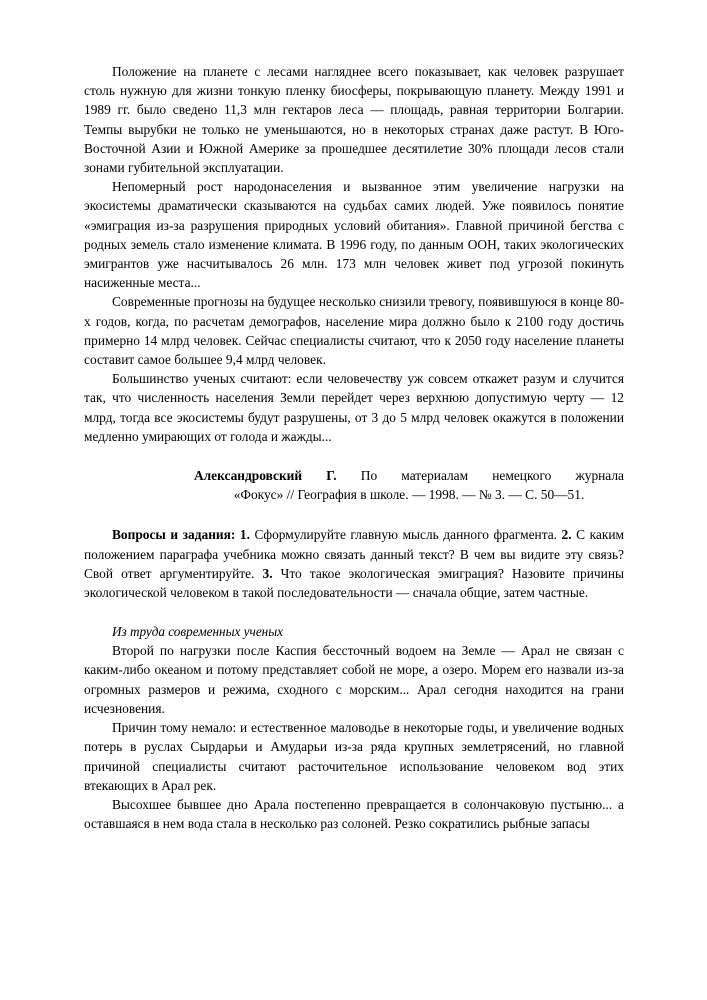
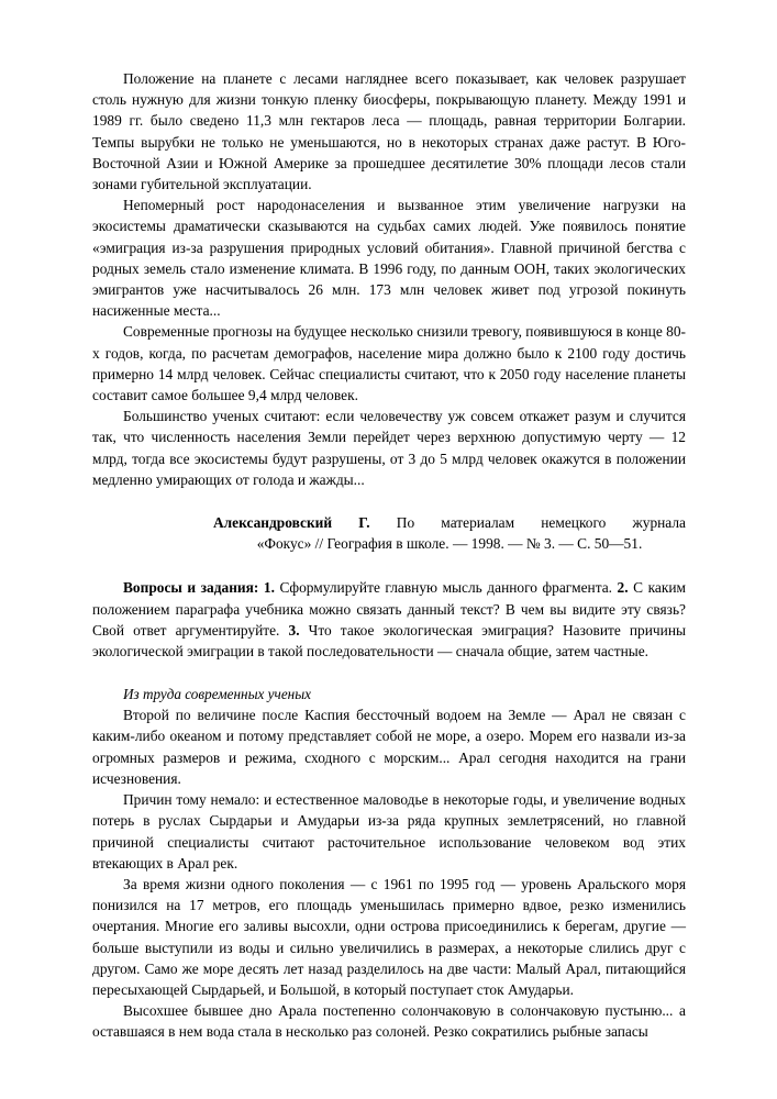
  Положение на планете с лесами нагляднее всего показывает, как человек разрушает столь нужную для жизни тонкую пленку биосферы, покрывающую планету. Между 1991 и 1989 гг. было сведено 11,3 млн гектаров леса — площадь, равная территории Болгарии. Темпы вырубки не только не уменьшаются, но в некоторых странах даже растут. В Юго-Восточной Азии и Южной Америке за прошедшее десятилетие 30% площади лесов стали зонами губительной эксплуатации.
  Непомерный рост народонаселения и вызванное этим увеличение нагрузки на экосистемы драматически сказываются на судьбах самих людей. Уже появилось понятие «эмиграция из-за разрушения природных условий обитания». Главной причиной бегства с родных земель стало изменение климата. В 1996 году, по данным ООН, таких экологических эмигрантов уже насчитывалось 26 млн. 173 млн человек живет под угрозой покинуть насиженные места...
  Современные прогнозы на будущее несколько снизили тревогу, появившуюся в конце 80-х годов, когда, по расчетам демографов, население мира должно было к 2100 году достичь примерно 14 млрд человек. Сейчас специалисты считают, что к 2050 году население планеты составит самое большее 9,4 млрд человек.
  Большинство ученых считают: если человечеству уж совсем откажет разум и случится так, что численность населения Земли перейдет через верхнюю допустимую черту — 12 млрд, тогда все экосистемы будут разрушены, от 3 до 5 млрд человек окажутся в положении медленно умирающих от голода и жажды...
  Александровский Г. По материалам немецкого журнала
  «Фокус» // География в школе. — 1998. — № 3. — С. 50—51.
- Вопросы и задания: 1. Сформулируйте главную мысль данного фрагмента. 2. С каким положением параграфа учебника можно связать данный текст? В чем вы видите эту связь? Свой ответ аргументируйте. 3. Что такое экологическая эмиграция? Назовите причины экологической человеком в такой последовательности — сначала общие, затем частные.
+ Вопросы и задания: 1. Сформулируйте главную мысль данного фрагмента. 2. С каким положением параграфа учебника можно связать данный текст? В чем вы видите эту связь? Свой ответ аргументируйте. 3. Что такое экологическая эмиграция? Назовите причины экологической эмиграции в такой последовательности — сначала общие, затем частные.
  Из труда современных ученых
- Второй по нагрузки после Каспия бессточный водоем на Земле — Арал не связан с каким-либо океаном и потому представляет собой не море, а озеро. Морем его назвали из-за огромных размеров и режима, сходного с морским... Арал сегодня находится на грани исчезновения.
+ Второй по величине после Каспия бессточный водоем на Земле — Арал не связан с каким-либо океаном и потому представляет собой не море, а озеро. Морем его назвали из-за огромных размеров и режима, сходного с морским... Арал сегодня находится на грани исчезновения.
  Причин тому немало: и естественное маловодье в некоторые годы, и увеличение водных потерь в руслах Сырдарьи и Амударьи из-за ряда крупных землетрясений, но главной причиной специалисты считают расточительное использование человеком вод этих втекающих в Арал рек.
+ За время жизни одного поколения — с 1961 по 1995 год — уровень Аральского моря понизился на 17 метров, его площадь уменьшилась примерно вдвое, резко изменились очертания. Многие его заливы высохли, одни острова присоединились к берегам, другие — больше выступили из воды и сильно увеличились в размерах, а некоторые слились друг с другом. Само же море десять лет назад разделилось на две части: Малый Арал, питающийся пересыхающей Сырдарьей, и Большой, в который поступает сток Амударьи.
- Высохшее бывшее дно Арала постепенно превращается в солончаковую пустыню... а оставшаяся в нем вода стала в несколько раз солоней. Резко сократились рыбные запасы
+ Высохшее бывшее дно Арала постепенно солончаковую в солончаковую пустыню... а оставшаяся в нем вода стала в несколько раз солоней. Резко сократились рыбные запасы
